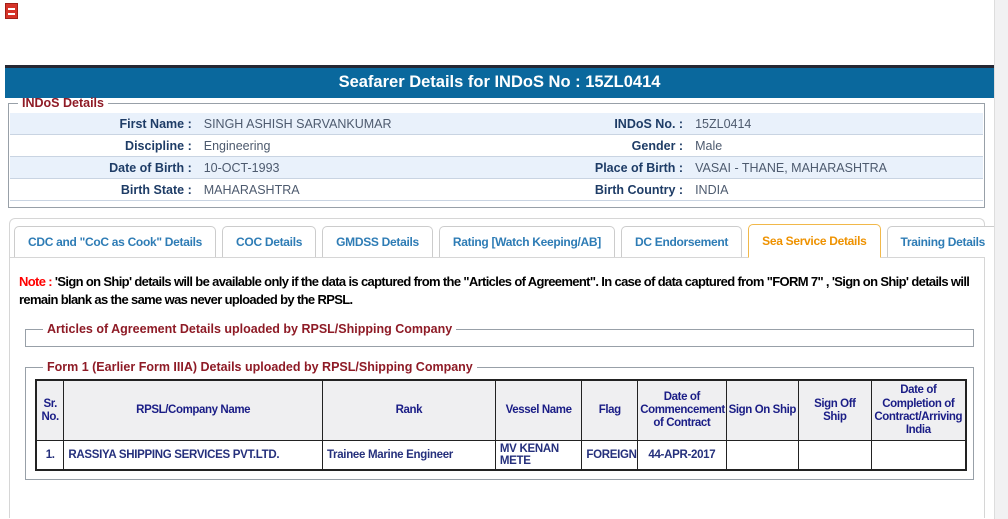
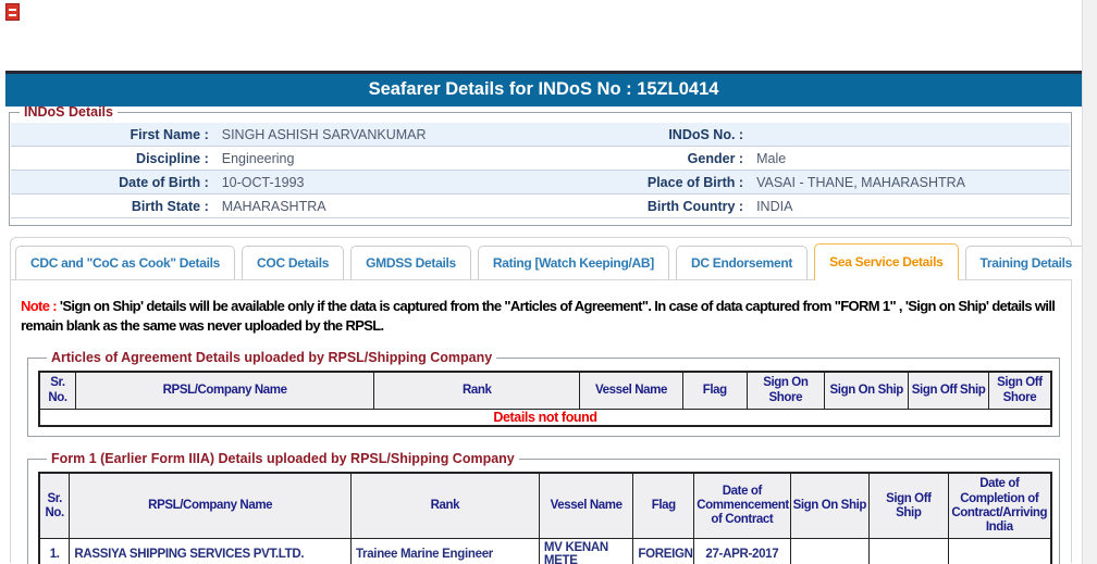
  Seafarer Details for INDoS No : 15ZL0414
  INDoS Details
  First Name :
  SINGH ASHISH SARVANKUMAR
  INDoS No. :
- 15ZL0414
  Discipline :
  Engineering
  Gender :
  Male
  Date of Birth :
  10-OCT-1993
  Place of Birth :
  VASAI - THANE, MAHARASHTRA
  Birth State :
  MAHARASHTRA
  Birth Country :
  INDIA
  CDC and "CoC as Cook" Details
  COC Details
  GMDSS Details
  Rating [Watch Keeping/AB]
  DC Endorsement
  Sea Service Details
  Training Details
- Note : 'Sign on Ship' details will be available only if the data is captured from the "Articles of Agreement". In case of data captured from "FORM 7" , 'Sign on Ship' details will remain blank as the same was never uploaded by the RPSL.
+ Note : 'Sign on Ship' details will be available only if the data is captured from the "Articles of Agreement". In case of data captured from "FORM 1" , 'Sign on Ship' details will remain blank as the same was never uploaded by the RPSL.
  Articles of Agreement Details uploaded by RPSL/Shipping Company
+ Sr. No.	RPSL/Company Name	Rank	Vessel Name	Flag	Sign On Shore	Sign On Ship	Sign Off Ship	Sign Off Shore
+ Details not found
  Form 1 (Earlier Form IIIA) Details uploaded by RPSL/Shipping Company
  Sr. No.	RPSL/Company Name	Rank	Vessel Name	Flag	Date of Commencement of Contract	Sign On Ship	Sign Off Ship	Date of Completion of Contract/Arriving India
- 1.	RASSIYA SHIPPING SERVICES PVT.LTD.	Trainee Marine Engineer	MV KENAN METE	FOREIGN	44-APR-2017
+ 1.	RASSIYA SHIPPING SERVICES PVT.LTD.	Trainee Marine Engineer	MV KENAN METE	FOREIGN	27-APR-2017
